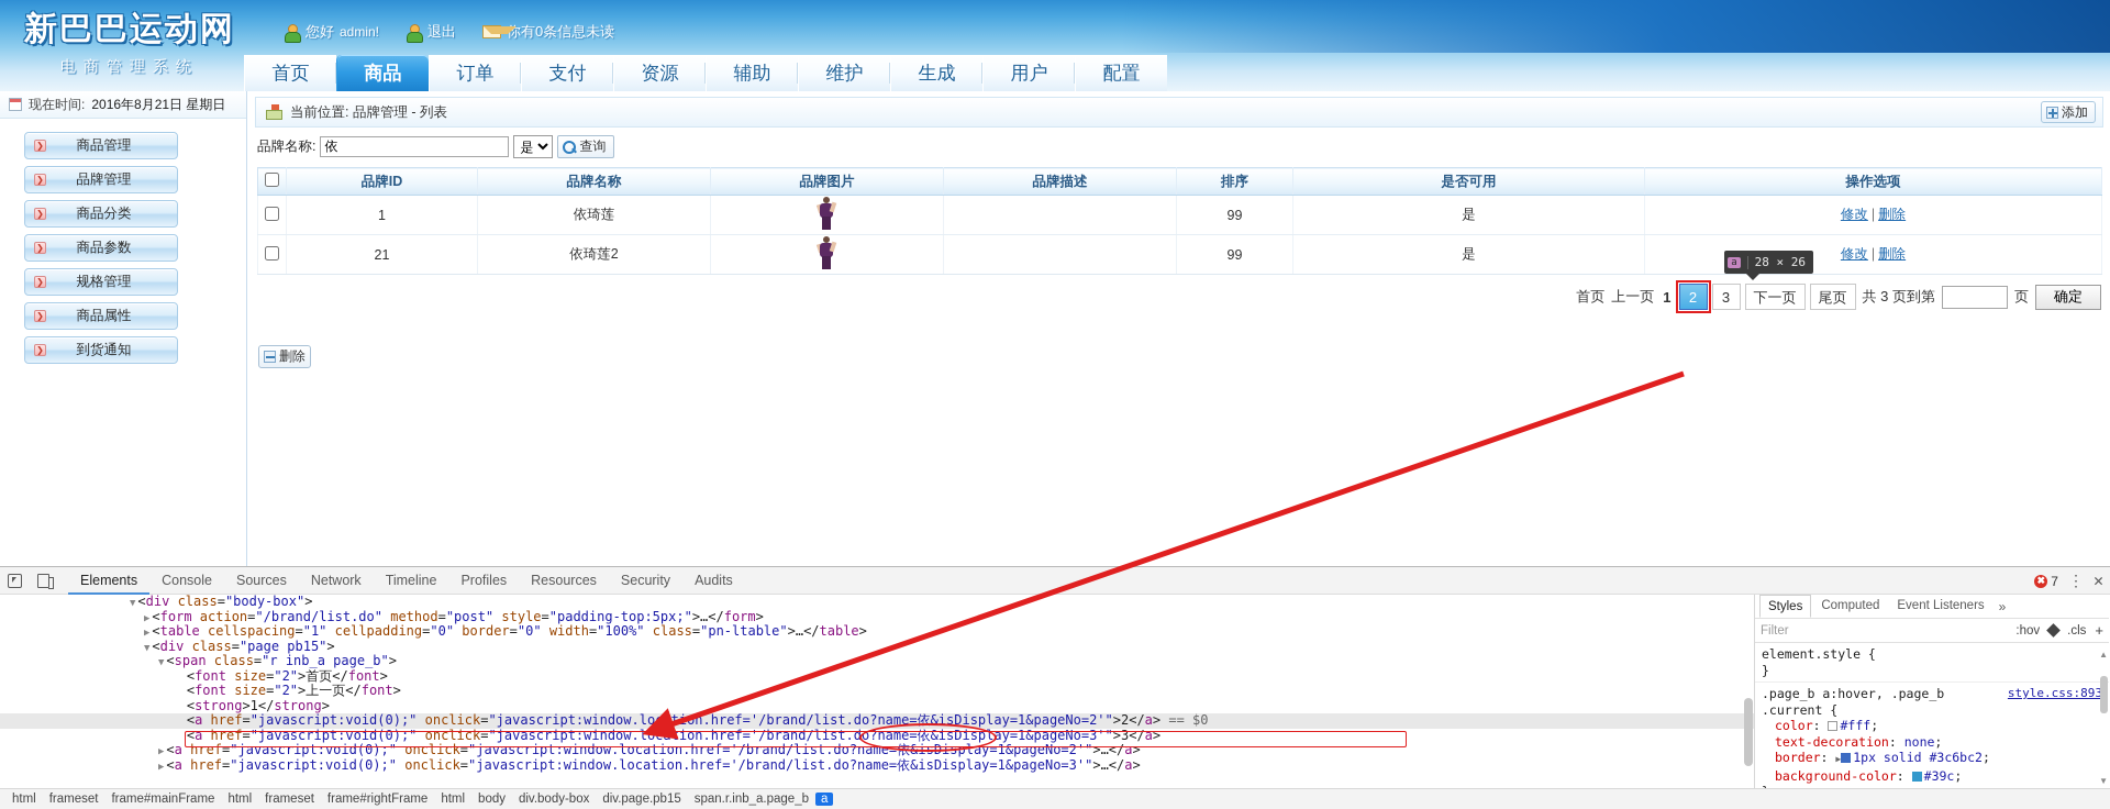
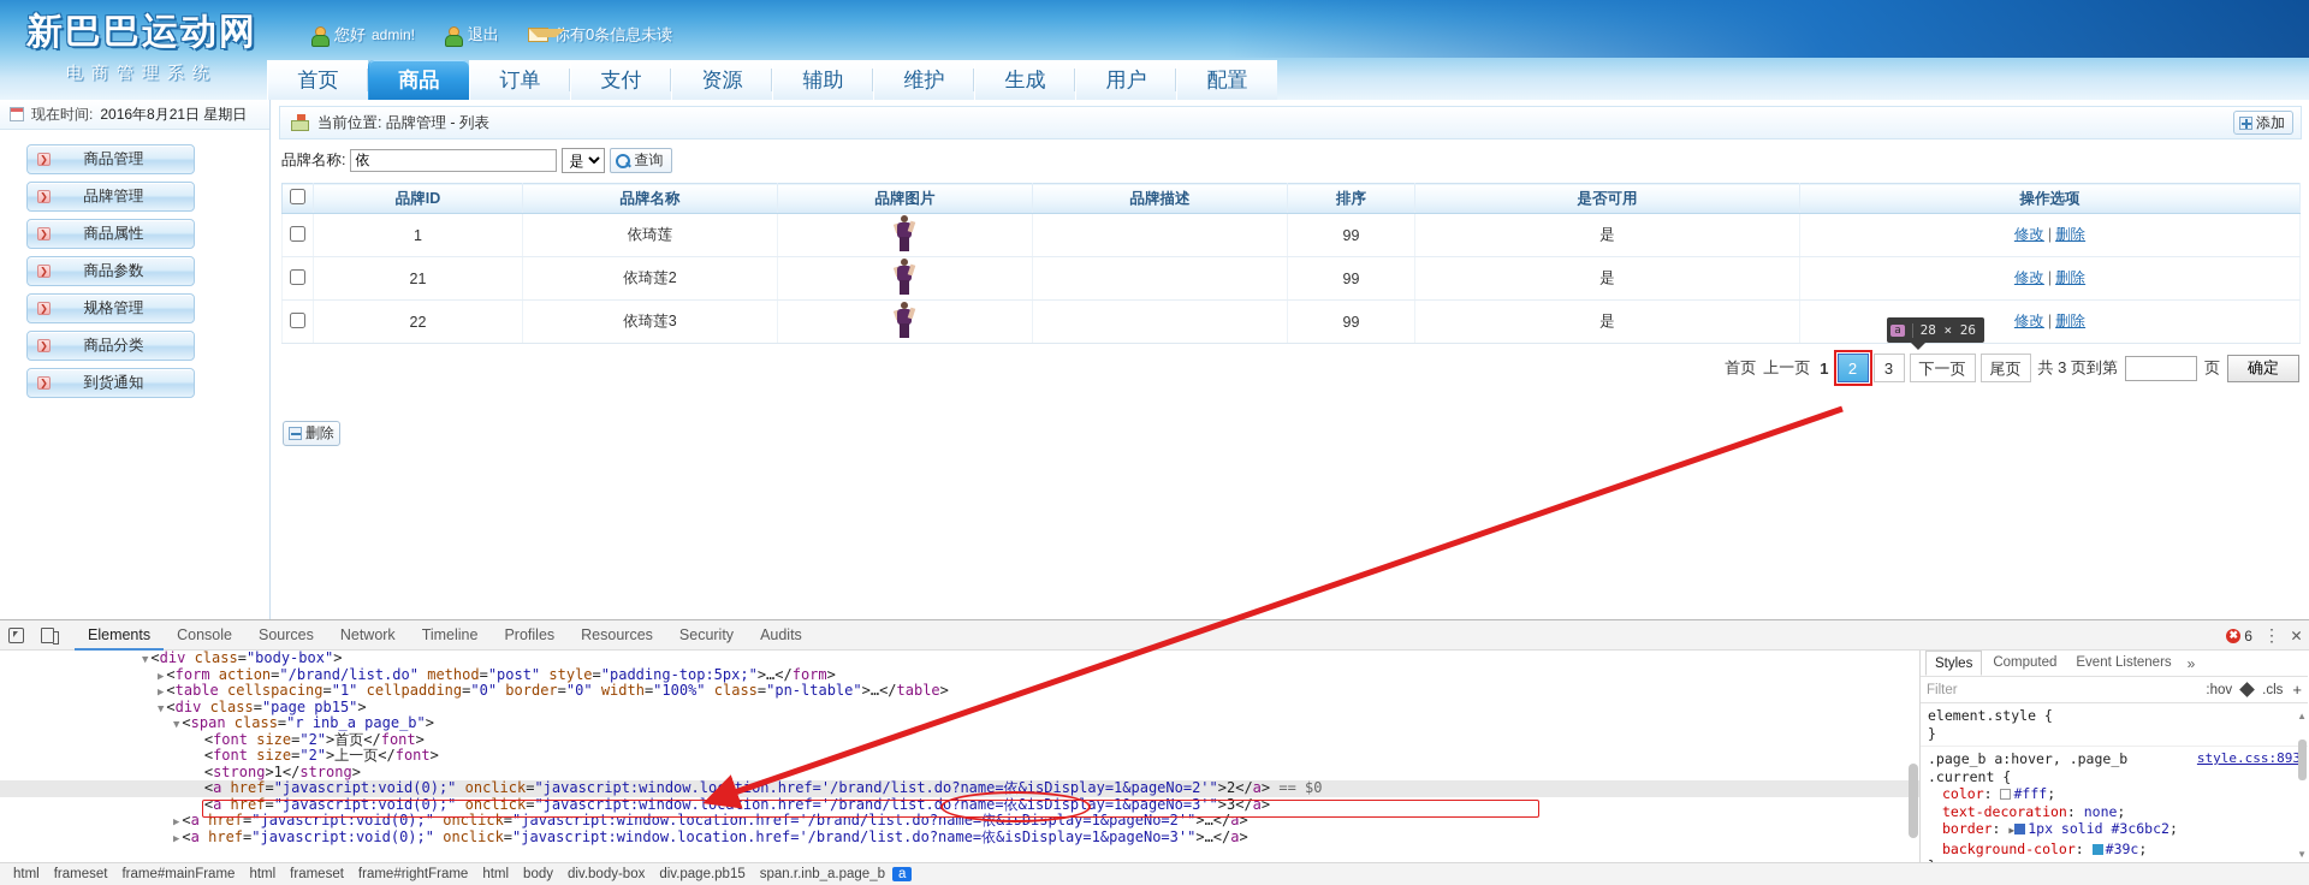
  新巴巴运动网
  电商管理系统
  您好
  admin!
  退出
  有0条信息未读
  首页
  商品
  订单
  支付
  资源
  辅助
  维护
  生成
  用户
  配置
  现在时间:
  2016年8月21日 星期日
  ❯
  商品管理
  ❯
  品牌管理
  ❯
- 商品分类
+ 商品属性
  ❯
  商品参数
  ❯
  规格管理
  ❯
- 商品属性
+ 商品分类
  ❯
  到货通知
  当前位置: 品牌管理 - 列表
  添加
  品牌名称:
  依
  是
  查询
  	品牌ID	品牌名称	品牌图片	品牌描述	排序	是否可用	操作选项
  	1	依琦莲			99	是	修改 | 删除
  	21	依琦莲2			99	是	修改 | 删除
+ 	22	依琦莲3			99	是	修改 | 删除
  a
  28 × 26
  首页
  上一页
  1
  2
  3
  下一页
  尾页
  共 3 页到第
  页
  确定
  删除
  Elements
  Console
  Sources
  Network
  Timeline
  Profiles
  Resources
  Security
  Audits
  ✖
- 7
+ 6
  ⋮
  ✕
  ▼ <div class="body-box">
  ▶ <form action="/brand/list.do" method="post" style="padding-top:5px;">…</form>
  ▶ <table cellspacing="1" cellpadding="0" border="0" width="100%" class="pn-ltable">…</table>
  ▼ <div class="page pb15">
  ▼ <span class="r inb_a page_b">
  <font size="2">首页</font>
  <font size="2">上一页</font>
  <strong>1</strong>
  <a href="javascript:void(0);" onclick="javascript:window.locatn.href='/brand/list.do?name=依&isDisplay=1&pageNo=2'">2</a> == $0
  <a href="javascript:void(0);" onclick="javascript:window.location.href='/brand/list.do?name=依&isDisplay=1&pageNo=3'">3</a>
  ▶ <a href="javascript:void(0);" onclick="javascript:window.location.href='/brand/list.do?name=依&isDisplay=1&pageNo=2'">…</a>
  ▶ <a href="javascript:void(0);" onclick="javascript:window.location.href='/brand/list.do?name=依&isDisplay=1&pageNo=3'">…</a>
  Styles
  Computed
  Event Listeners
  »
  Filter
  :hov
  .cls
  +
  element.style {
  }
  style.css:893
  .page_b a:hover, .page_b .current {
  color: #fff;
  text-decoration: none;
  border: ▶ 1px solid #3c6bc2;
  background-color: #39c;
  ▲
  ▼
  html
  frameset
  frame#mainFrame
  html
  frameset
  frame#rightFrame
  html
  body
  div.body-box
  div.page.pb15
  span.r.inb_a.page_b
  a
